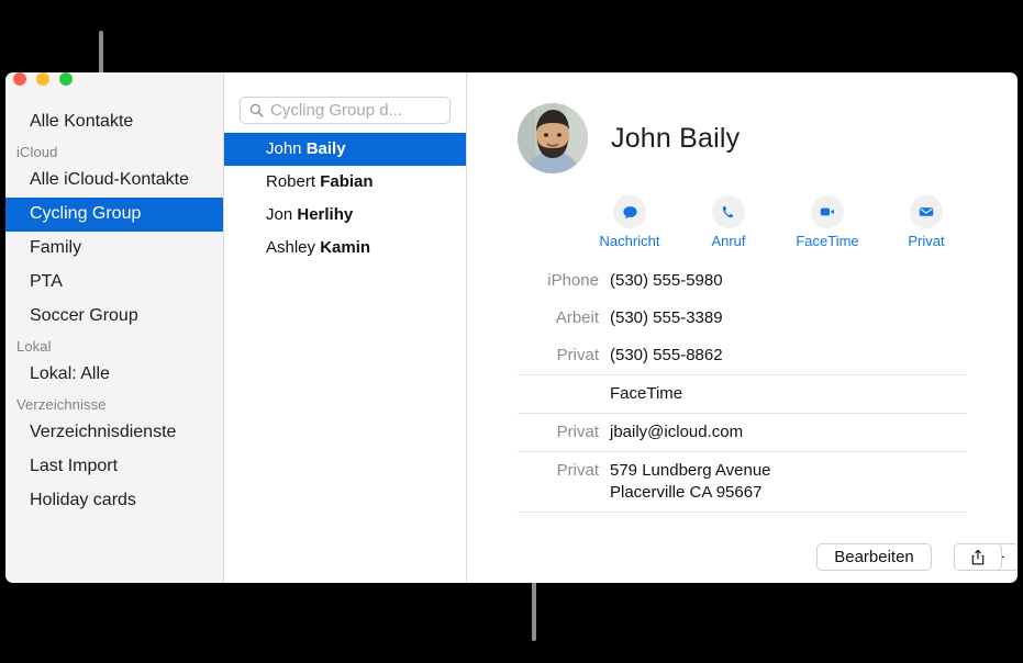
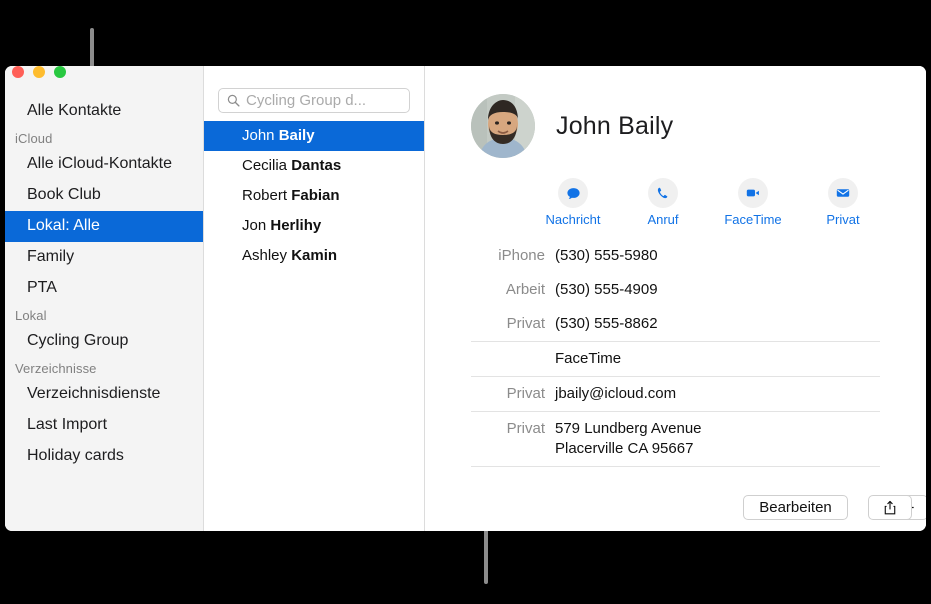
  Alle Kontakte
  iCloud
  Alle iCloud-Kontakte
+ Book Club
- Cycling Group
+ Lokal: Alle
  Family
  PTA
- Soccer Group
  Lokal
- Lokal: Alle
+ Cycling Group
  Verzeichnisse
  Verzeichnisdienste
  Last Import
  Holiday cards
  Cycling Group d...
  John Baily
+ Cecilia Dantas
  Robert Fabian
  Jon Herlihy
  Ashley Kamin
  John Baily
  Nachricht
  Anruf
  FaceTime
  Privat
  iPhone
  (530) 555-5980
  Arbeit
- (530) 555-3389
+ (530) 555-4909
  Privat
  (530) 555-8862
  FaceTime
  Privat
  jbaily@icloud.com
  Privat
  579 Lundberg Avenue
  Placerville CA 95667
  Bearbeiten
